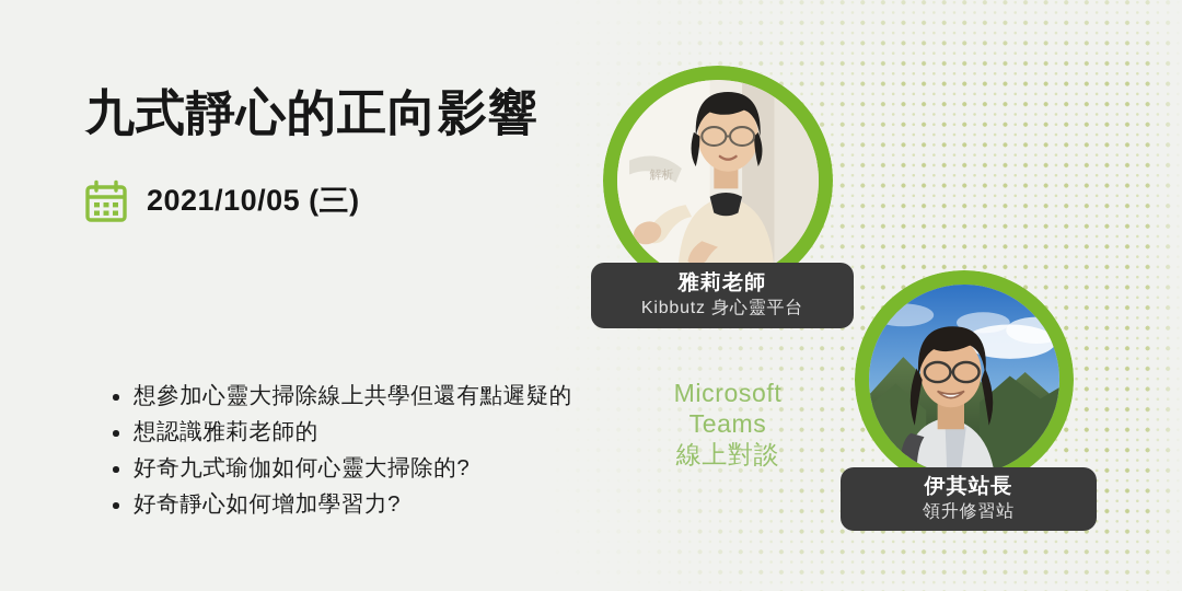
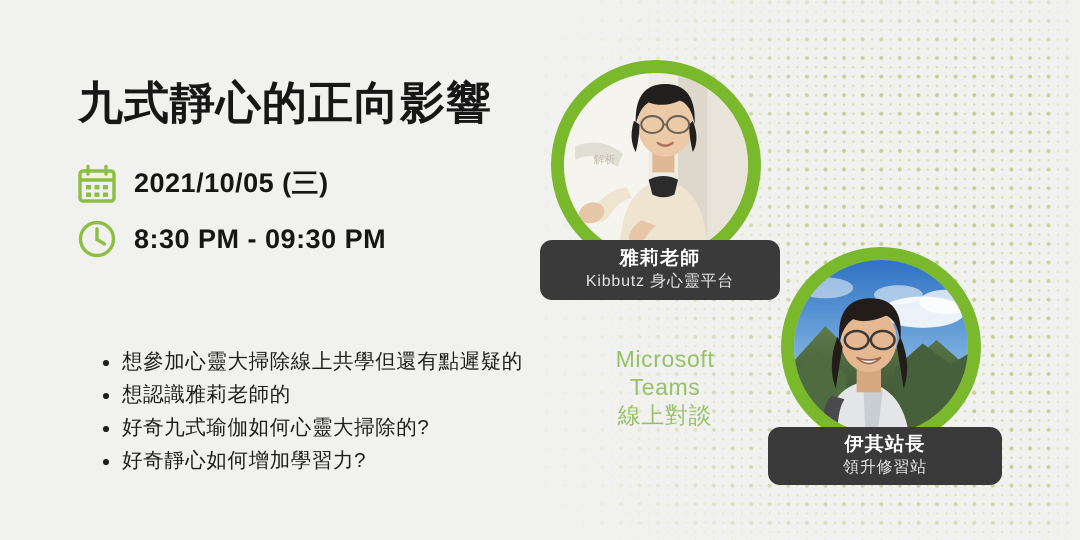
  九式靜心的正向影響
  2021/10/05 (三)
+ 8:30 PM - 09:30 PM
  想參加心靈大掃除線上共學但還有點遲疑的
  想認識雅莉老師的
  好奇九式瑜伽如何心靈大掃除的?
  好奇靜心如何增加學習力?
  Microsoft
  Teams
  線上對談
  解析
  雅莉老師
  Kibbutz 身心靈平台
  伊其站長
  領升修習站
